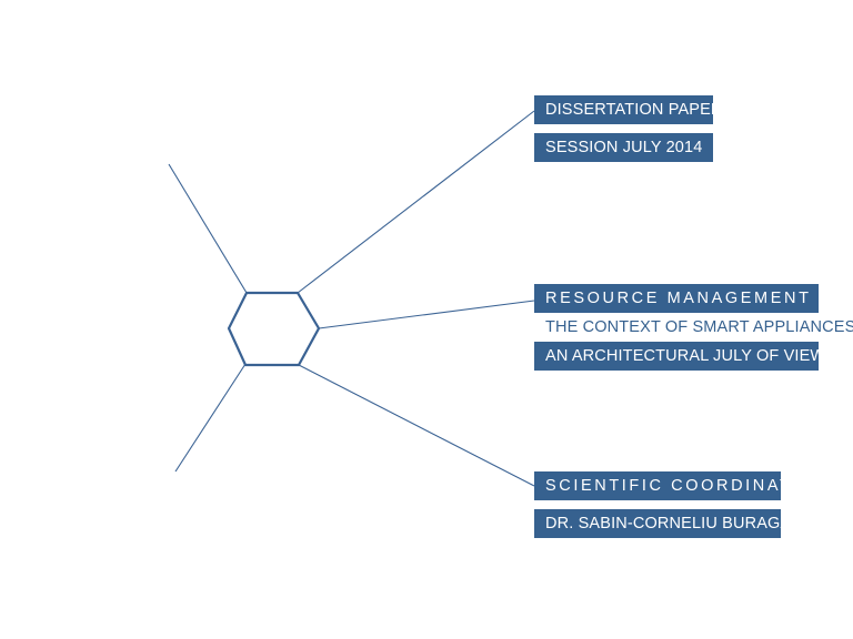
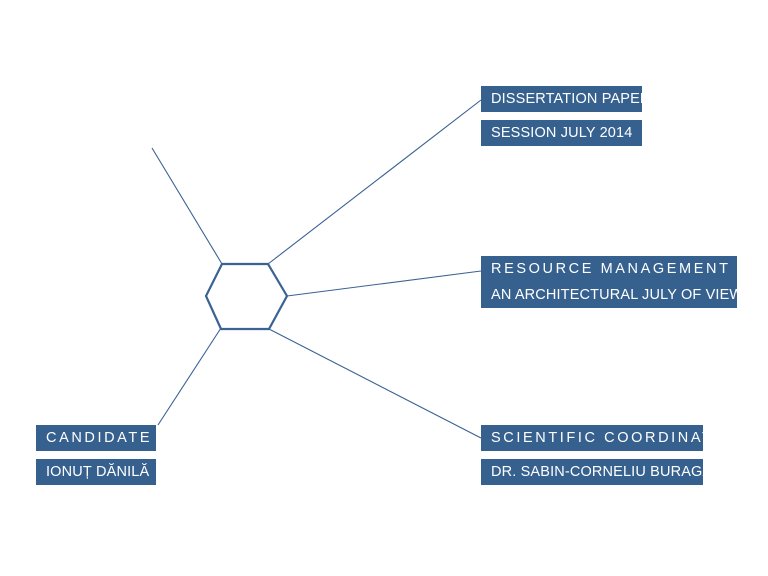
  DISSERTATION PAPER
  SESSION JULY 2014
  RESOURCE MANAGEMENT IN
- THE CONTEXT OF SMART APPLIANCES
  AN ARCHITECTURAL JULY OF VIEW
+ CANDIDATE
+ IONUȚ DĂNILĂ
  SCIENTIFIC COORDINATOR
  DR. SABIN-CORNELIU BURAGA
